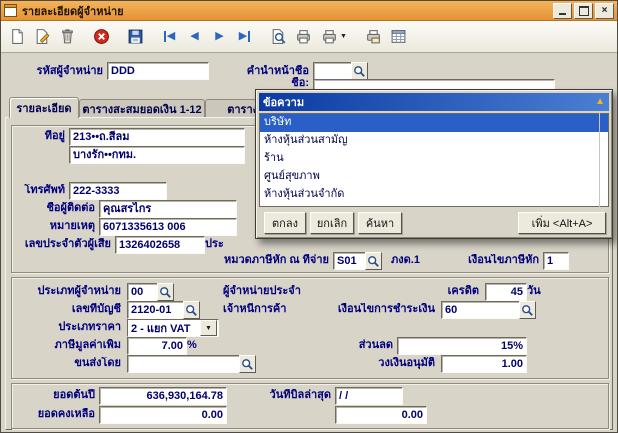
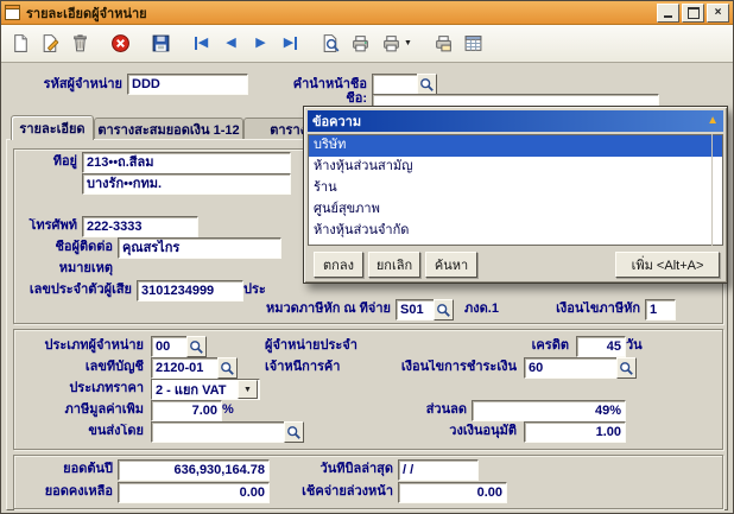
  รายละเอียดผู้จำหน่าย
  ×
  ◀
  ◀
  ▶
  ▶
  รหัสผู้จำหน่าย
  DDD
  คำนำหน้าชื่อ
  ชื่อ:
  รายละเอียด
  ตารางสะสมยอดเงิน 1-12
  ที่อยู่
  213••ถ.สีลม
  บางรัก••กทม.
  โทรศัพท์
  222-3333
  ชื่อผู้ติดต่อ
  คุณสรไกร
  หมายเหตุ
- 6071335613 006
  เลขประจำตัวผู้เสีย
- 1326402658
+ 3101234999
  ประ
  หมวดภาษีหัก ณ ที่จ่าย
  S01
  ภงด.1
  เงื่อนไขภาษีหัก
  1
  ประเภทผู้จำหน่าย
  00
  ผู้จำหน่ายประจำ
  เครดิต
  45
  วัน
  เลขที่บัญชี
  2120-01
  เจ้าหนี้การค้า
  เงื่อนไขการชำระเงิน
  60
  ประเภทราคา
  2 - แยก VAT
  ภาษีมูลค่าเพิ่ม
  7.00
  %
  ขนส่งโดย
  ส่วนลด
- 15%
+ 49%
  วงเงินอนุมัติ
  1.00
  ยอดต้นปี
  636,930,164.78
  วันที่บิลล่าสุด
  / /
  ยอดคงเหลือ
  0.00
+ เช็คจ่ายล่วงหน้า
  0.00
  ข้อความ
  ▲
  บริษัท
  ห้างหุ้นส่วนสามัญ
  ร้าน
  ศูนย์สุขภาพ
  ห้างหุ้นส่วนจำกัด
  ตกลง
  ยกเลิก
  ค้นหา
  เพิ่ม <Alt+A>
